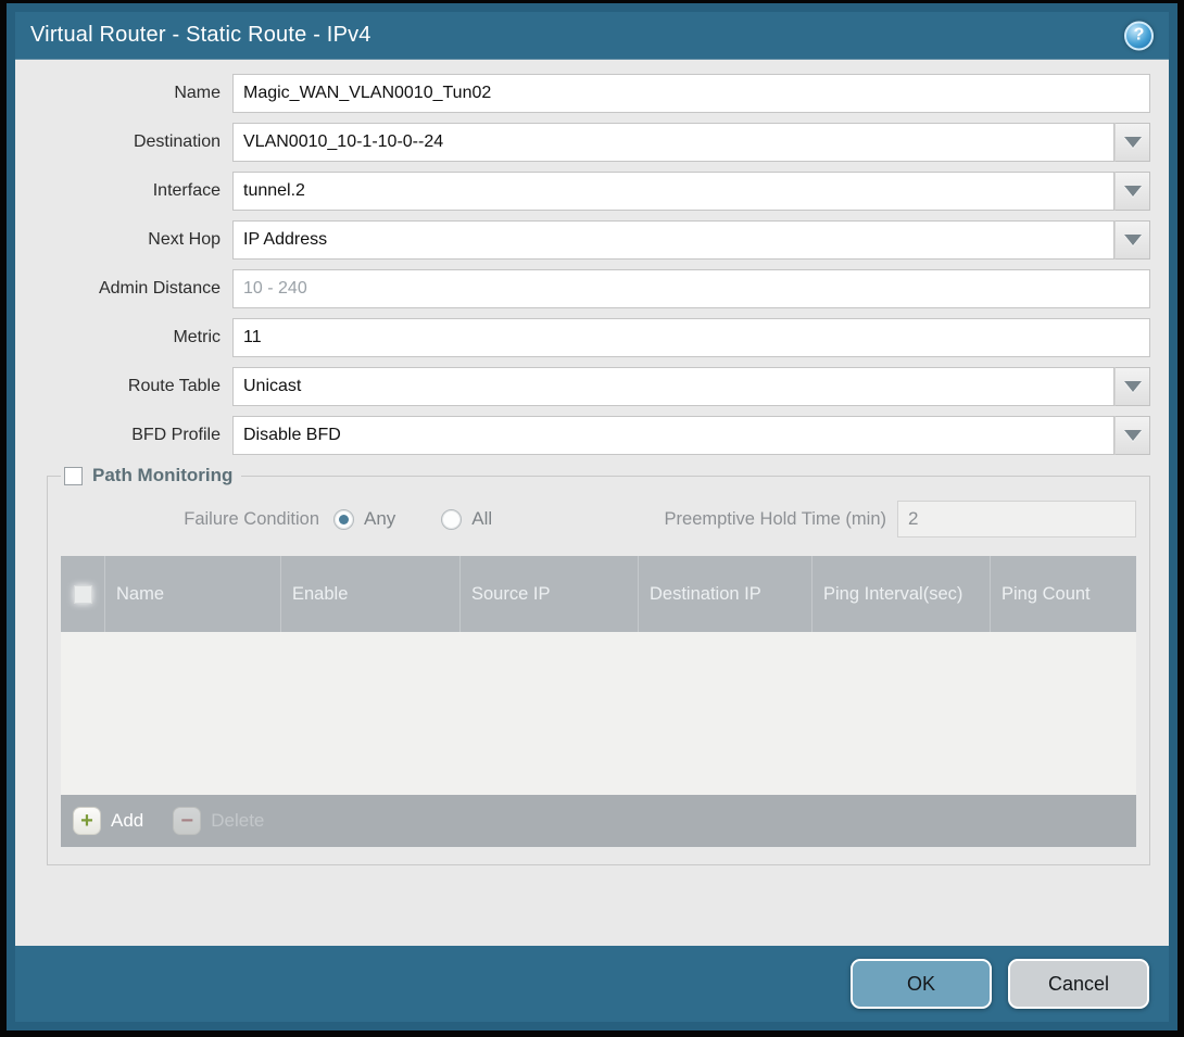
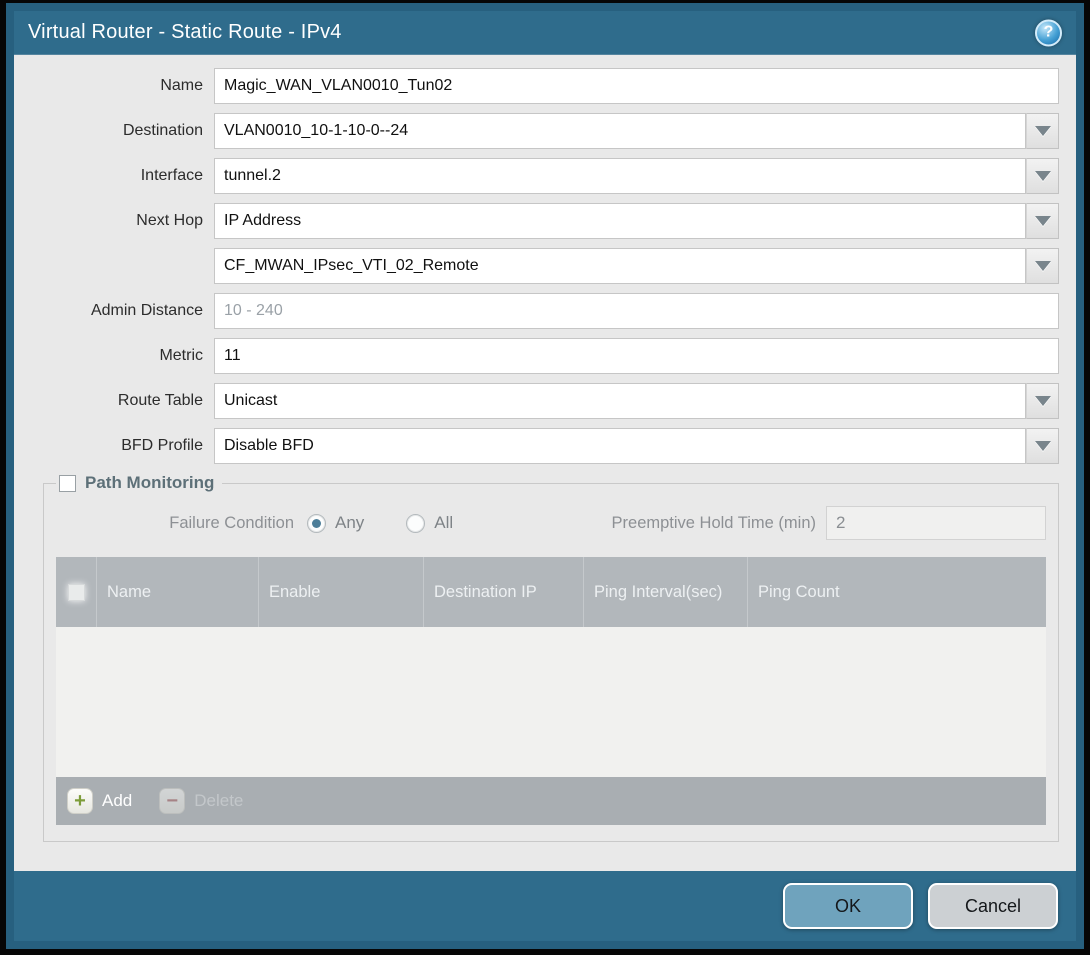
  Virtual Router - Static Route - IPv4
  ?
  Name
  Magic_WAN_VLAN0010_Tun02
  Destination
  VLAN0010_10-1-10-0--24
  Interface
  tunnel.2
  Next Hop
  IP Address
+ CF_MWAN_IPsec_VTI_02_Remote
  Admin Distance
  10 - 240
  Metric
  11
  Route Table
  Unicast
  BFD Profile
  Disable BFD
  Path Monitoring
  Failure Condition
  Any
  All
  Preemptive Hold Time (min)
  2
  Name
  Enable
- Source IP
  Destination IP
  Ping Interval(sec)
  Ping Count
  +
  Add
  −
  Delete
  OK
  Cancel
